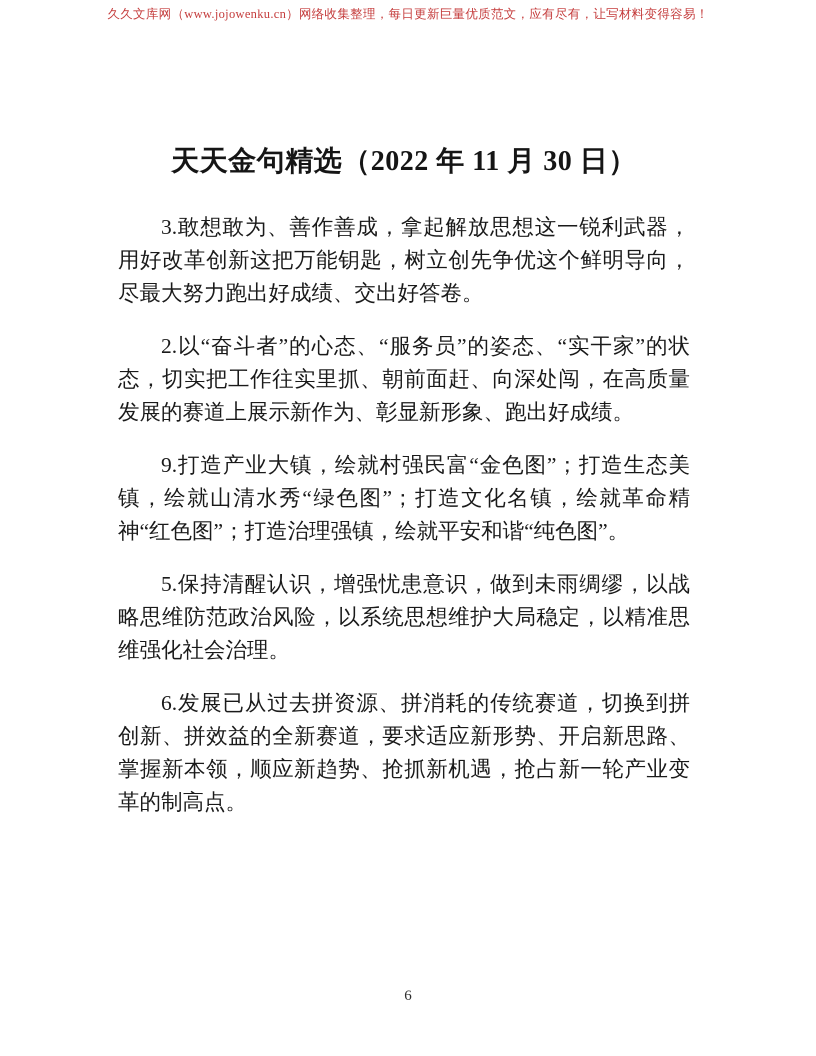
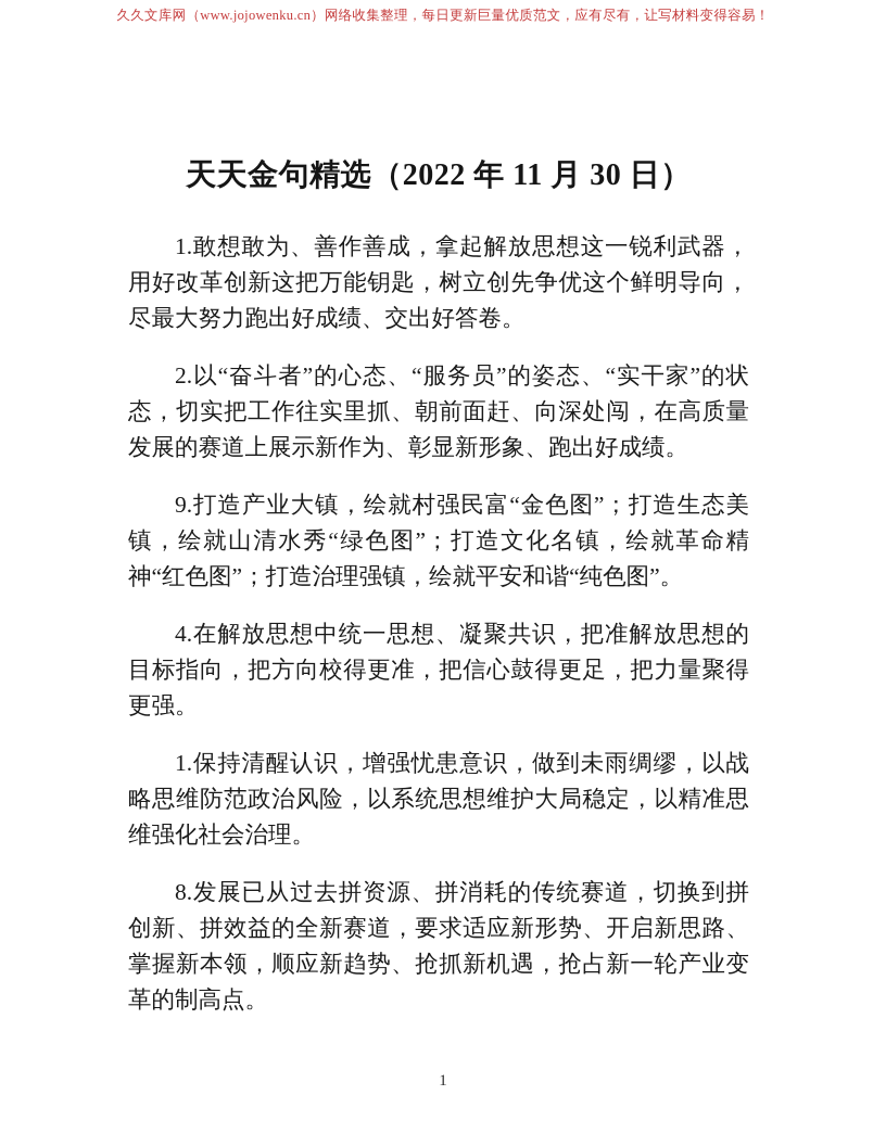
  久久文库网（www.jojowenku.cn）网络收集整理，每日更新巨量优质范文，应有尽有，让写材料变得容易！
  天天金句精选（2022 年 11 月 30 日）
- 3.敢想敢为、善作善成，拿起解放思想这一锐利武器，用好改革创新这把万能钥匙，树立创先争优这个鲜明导向，尽最大努力跑出好成绩、交出好答卷。
+ 1.敢想敢为、善作善成，拿起解放思想这一锐利武器，用好改革创新这把万能钥匙，树立创先争优这个鲜明导向，尽最大努力跑出好成绩、交出好答卷。
  2.以“奋斗者”的心态、“服务员”的姿态、“实干家”的状态，切实把工作往实里抓、朝前面赶、向深处闯，在高质量发展的赛道上展示新作为、彰显新形象、跑出好成绩。
  9.打造产业大镇，绘就村强民富“金色图”；打造生态美镇，绘就山清水秀“绿色图”；打造文化名镇，绘就革命精神“红色图”；打造治理强镇，绘就平安和谐“纯色图”。
+ 4.在解放思想中统一思想、凝聚共识，把准解放思想的目标指向，把方向校得更准，把信心鼓得更足，把力量聚得更强。
- 5.保持清醒认识，增强忧患意识，做到未雨绸缪，以战略思维防范政治风险，以系统思想维护大局稳定，以精准思维强化社会治理。
+ 1.保持清醒认识，增强忧患意识，做到未雨绸缪，以战略思维防范政治风险，以系统思想维护大局稳定，以精准思维强化社会治理。
- 6.发展已从过去拼资源、拼消耗的传统赛道，切换到拼创新、拼效益的全新赛道，要求适应新形势、开启新思路、掌握新本领，顺应新趋势、抢抓新机遇，抢占新一轮产业变革的制高点。
+ 8.发展已从过去拼资源、拼消耗的传统赛道，切换到拼创新、拼效益的全新赛道，要求适应新形势、开启新思路、掌握新本领，顺应新趋势、抢抓新机遇，抢占新一轮产业变革的制高点。
- 6
+ 1
